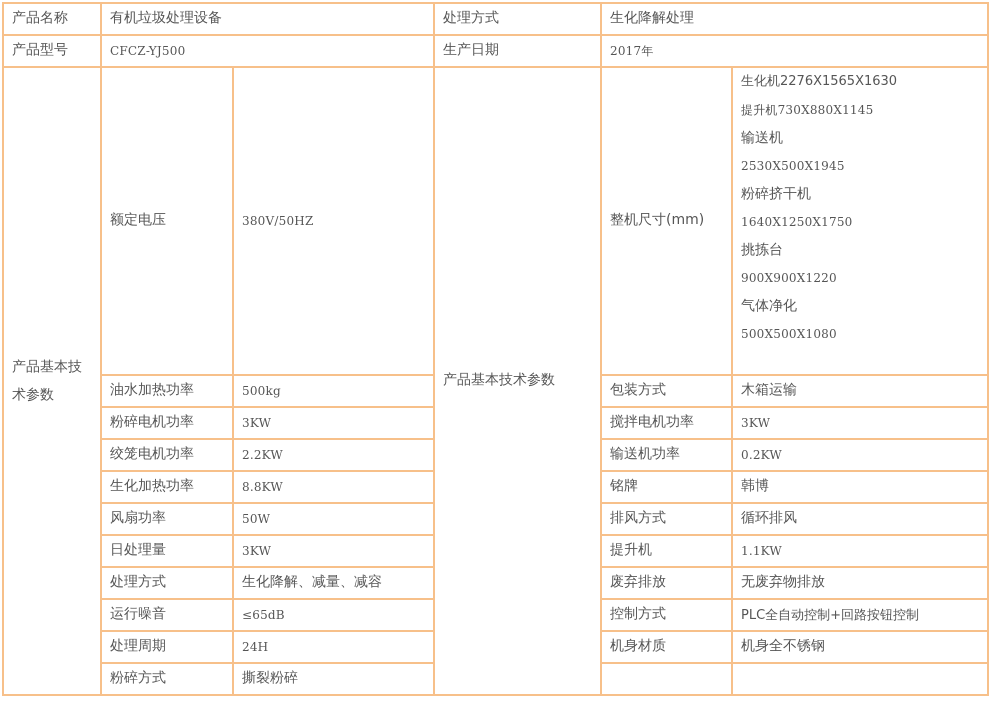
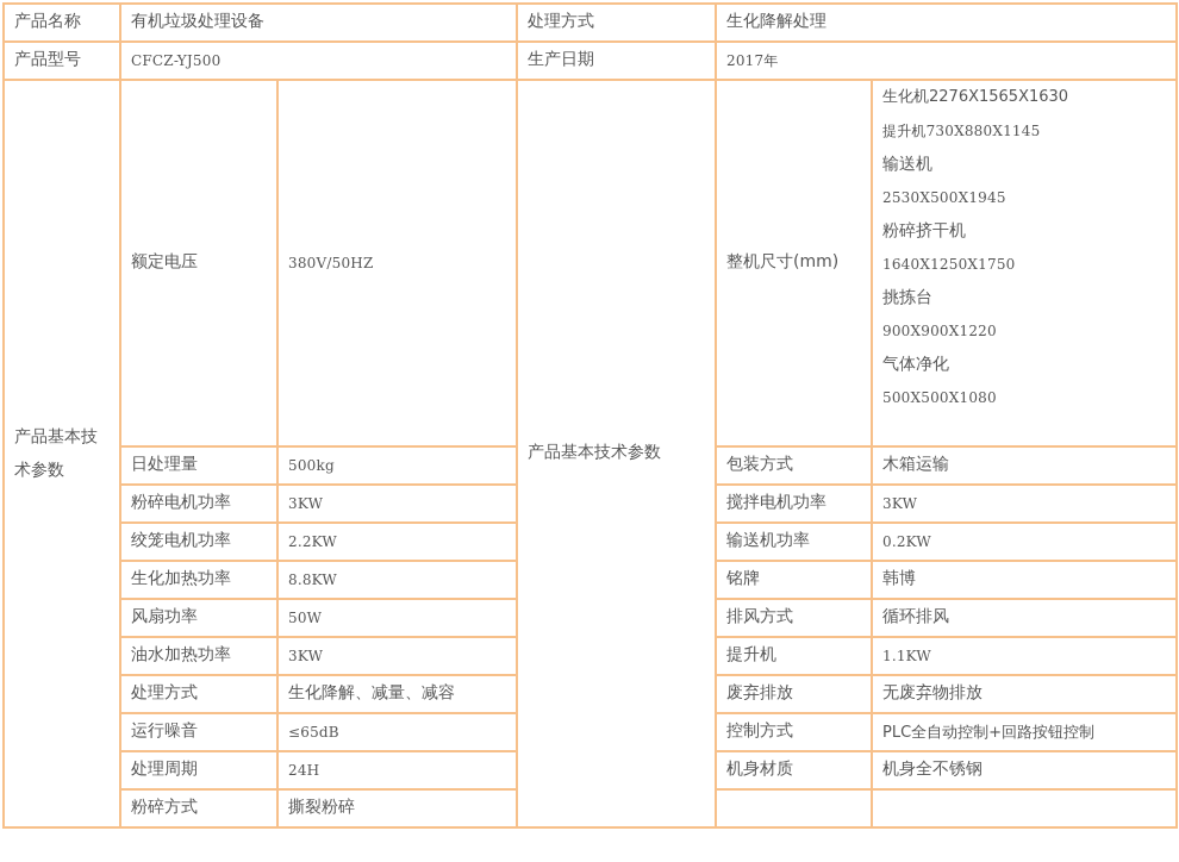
  产品名称	有机垃圾处理设备	处理方式	生化降解处理
  产品型号	CFCZ-YJ500	生产日期	2017年
  产品基本技 术参数	额定电压	380V/50HZ	产品基本技术参数	整机尺寸(mm)	生化机2276X1565X1630 提升机730X880X1145 输送机 2530X500X1945 粉碎挤干机 1640X1250X1750 挑拣台 900X900X1220 气体净化 500X500X1080
- 油水加热功率	500kg	包装方式	木箱运输
+ 日处理量	500kg	包装方式	木箱运输
  粉碎电机功率	3KW	搅拌电机功率	3KW
  绞笼电机功率	2.2KW	输送机功率	0.2KW
  生化加热功率	8.8KW	铭牌	韩博
  风扇功率	50W	排风方式	循环排风
- 日处理量	3KW	提升机	1.1KW
+ 油水加热功率	3KW	提升机	1.1KW
  处理方式	生化降解、减量、减容	废弃排放	无废弃物排放
  运行噪音	≤65dB	控制方式	PLC全自动控制+回路按钮控制
  处理周期	24H	机身材质	机身全不锈钢
  粉碎方式	撕裂粉碎
